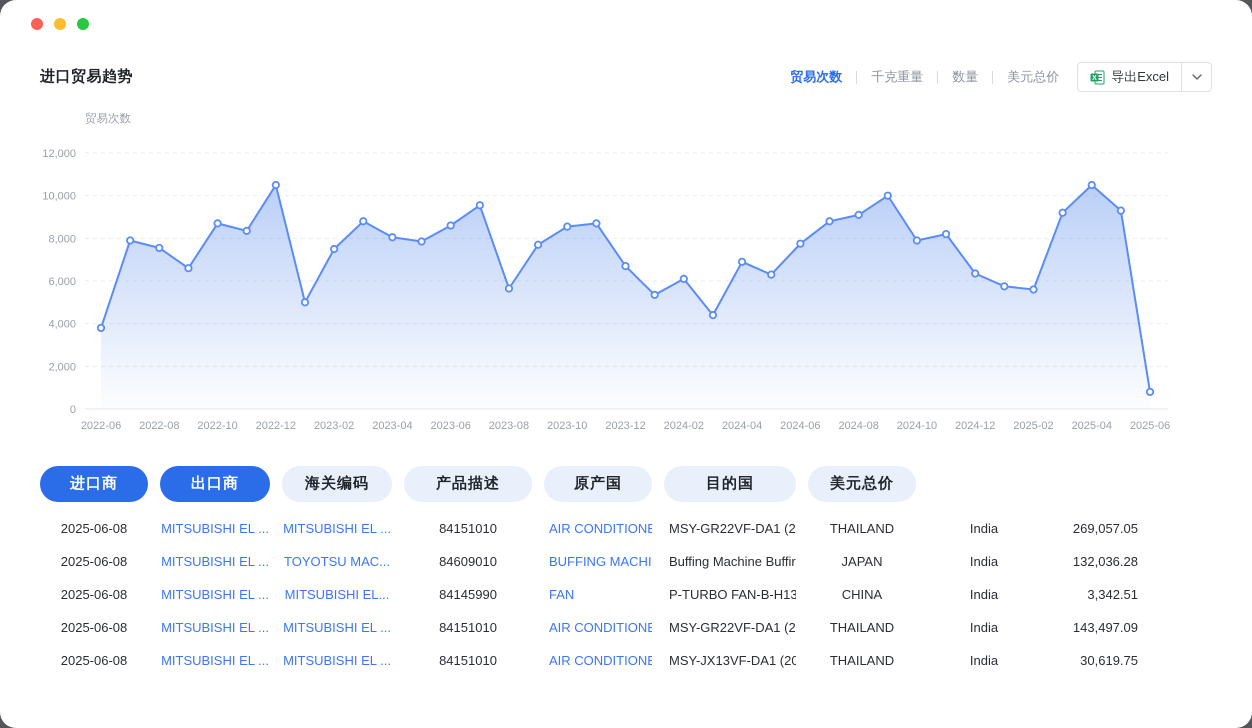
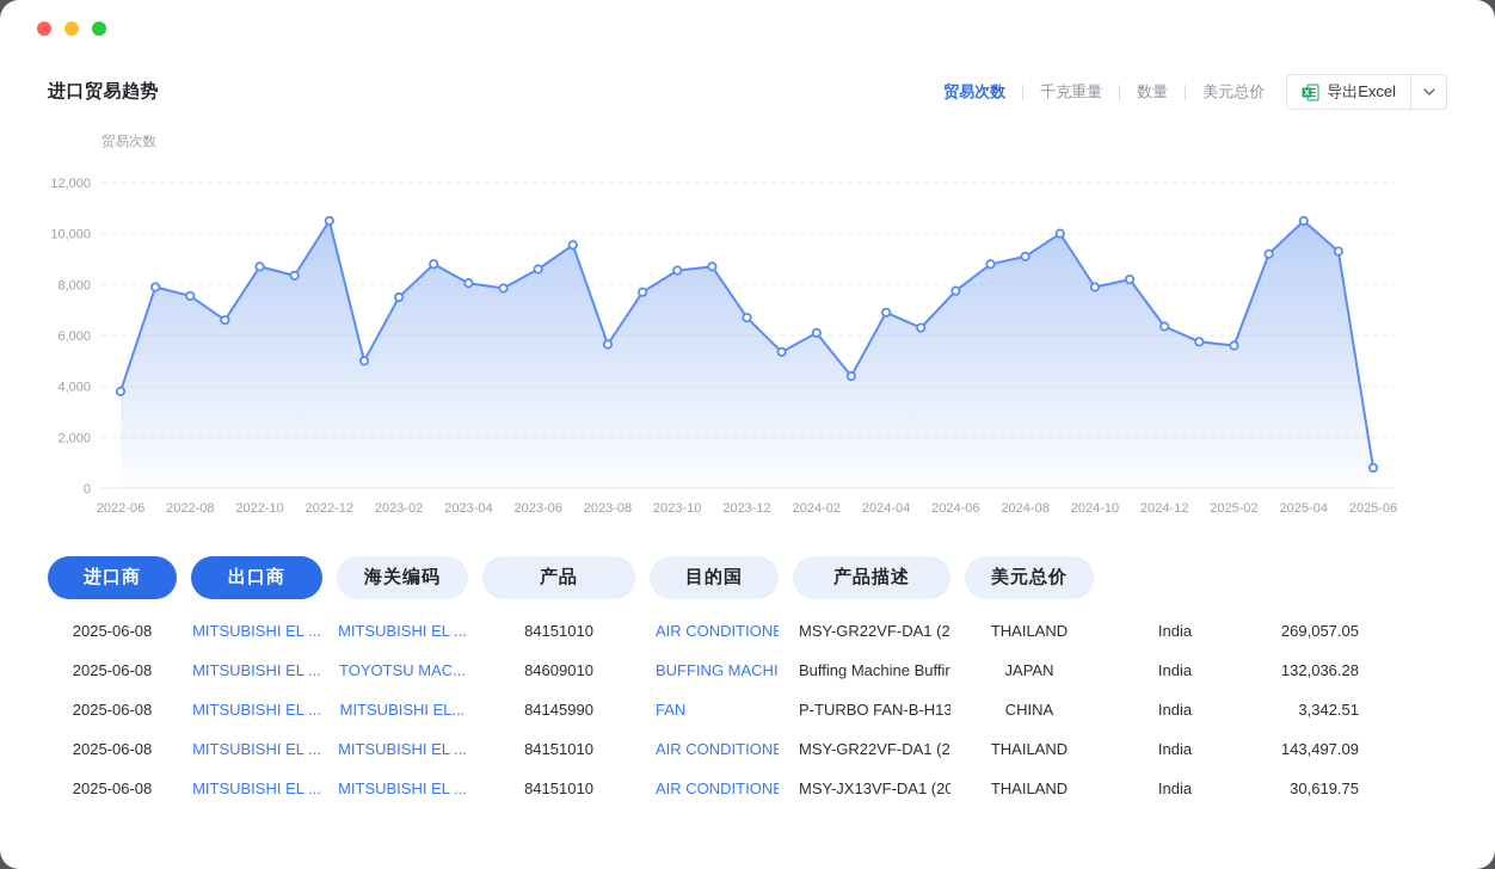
  进口贸易趋势
  贸易次数
  千克重量
  数量
  美元总价
  导出Excel
  贸易次数
  0
  2,000
  4,000
  6,000
  8,000
  10,000
  12,000
  2022-06
  2022-08
  2022-10
  2022-12
  2023-02
  2023-04
  2023-06
  2023-08
  2023-10
  2023-12
  2024-02
  2024-04
  2024-06
  2024-08
  2024-10
  2024-12
  2025-02
  2025-04
  2025-06
  进口商
  出口商
  海关编码
+ 产品
- 产品描述
+ 目的国
- 原产国
- 目的国
+ 产品描述
  美元总价
  2025-06-08
  MITSUBISHI EL ...
  MITSUBISHI EL ...
  84151010
  AIR CONDITIONE
  MSY-GR22VF-DA1 (2
  THAILAND
  India
  269,057.05
  2025-06-08
  MITSUBISHI EL ...
  TOYOTSU MAC...
  84609010
  BUFFING MACHI
  Buffing Machine Buffir
  JAPAN
  India
  132,036.28
  2025-06-08
  MITSUBISHI EL ...
  MITSUBISHI EL...
  84145990
  FAN
  P-TURBO FAN-B-H13
  CHINA
  India
  3,342.51
  2025-06-08
  MITSUBISHI EL ...
  MITSUBISHI EL ...
  84151010
  AIR CONDITIONE
  MSY-GR22VF-DA1 (2
  THAILAND
  India
  143,497.09
  2025-06-08
  MITSUBISHI EL ...
  MITSUBISHI EL ...
  84151010
  AIR CONDITIONE
  MSY-JX13VF-DA1 (20
  THAILAND
  India
  30,619.75
